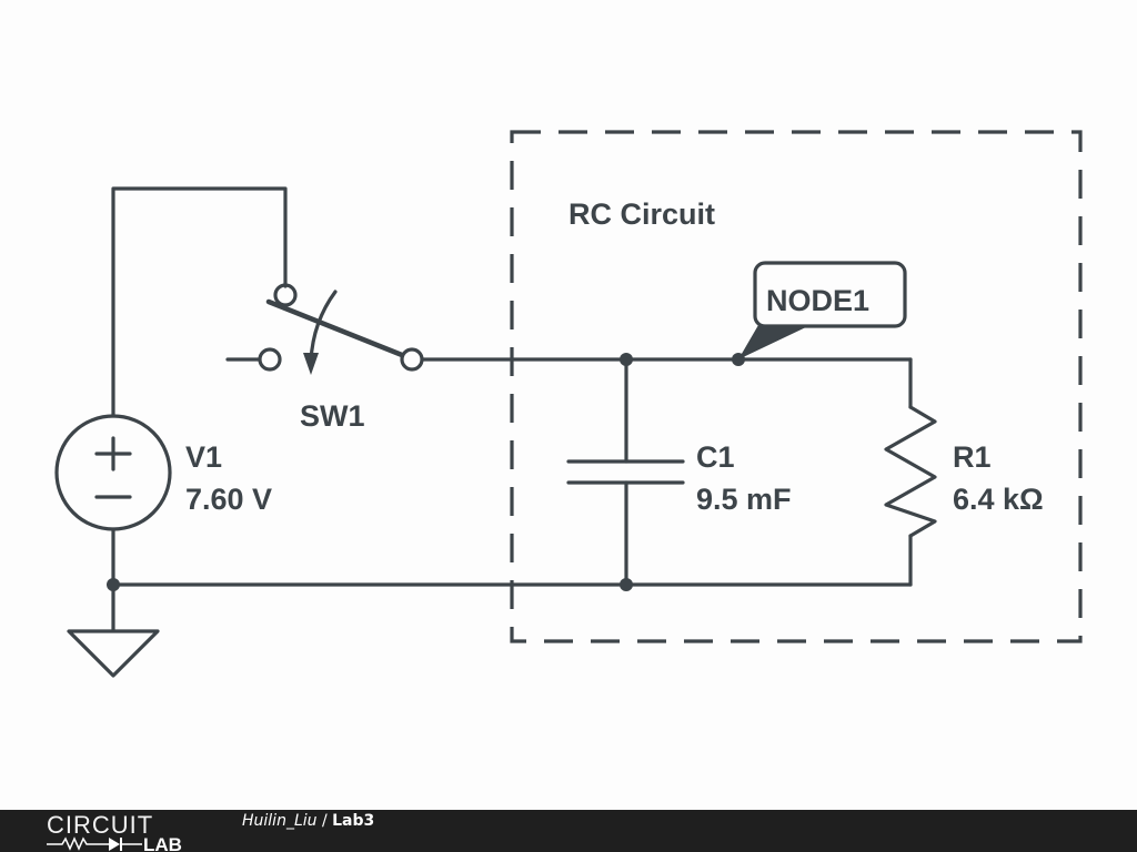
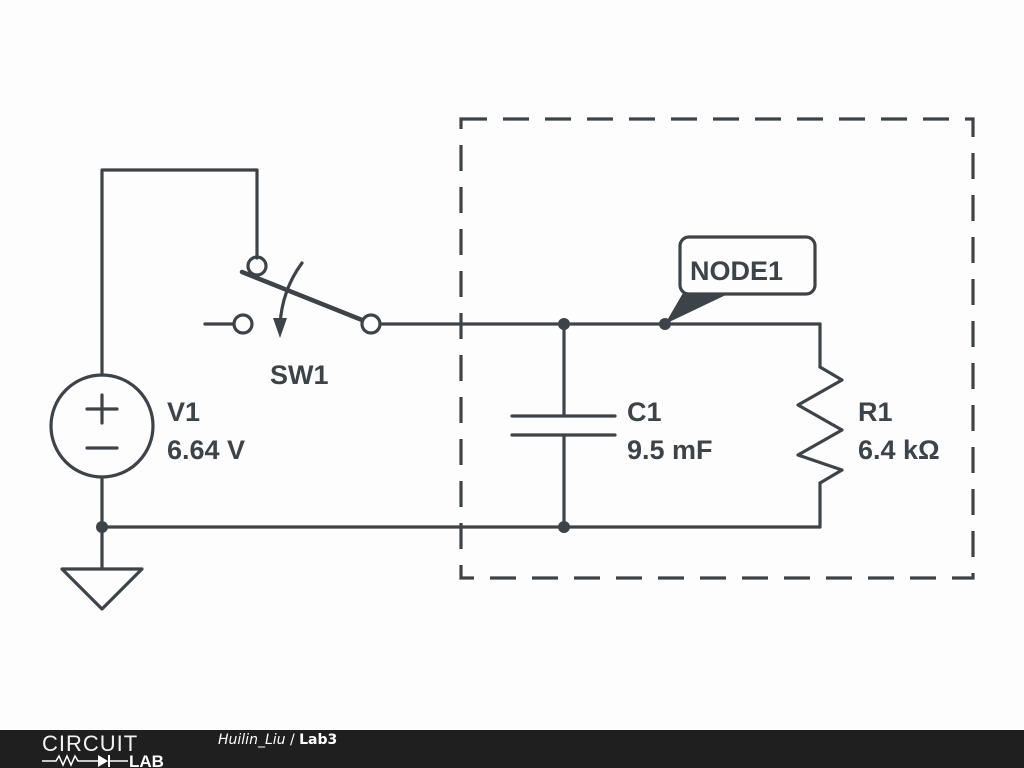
- RC Circuit
  SW1
  V1
- 7.60 V
+ 6.64 V
  C1
  9.5 mF
  R1
  6.4 kΩ
  NODE1
  CIRCUIT
  LAB
  Huilin_Liu / Lab3
